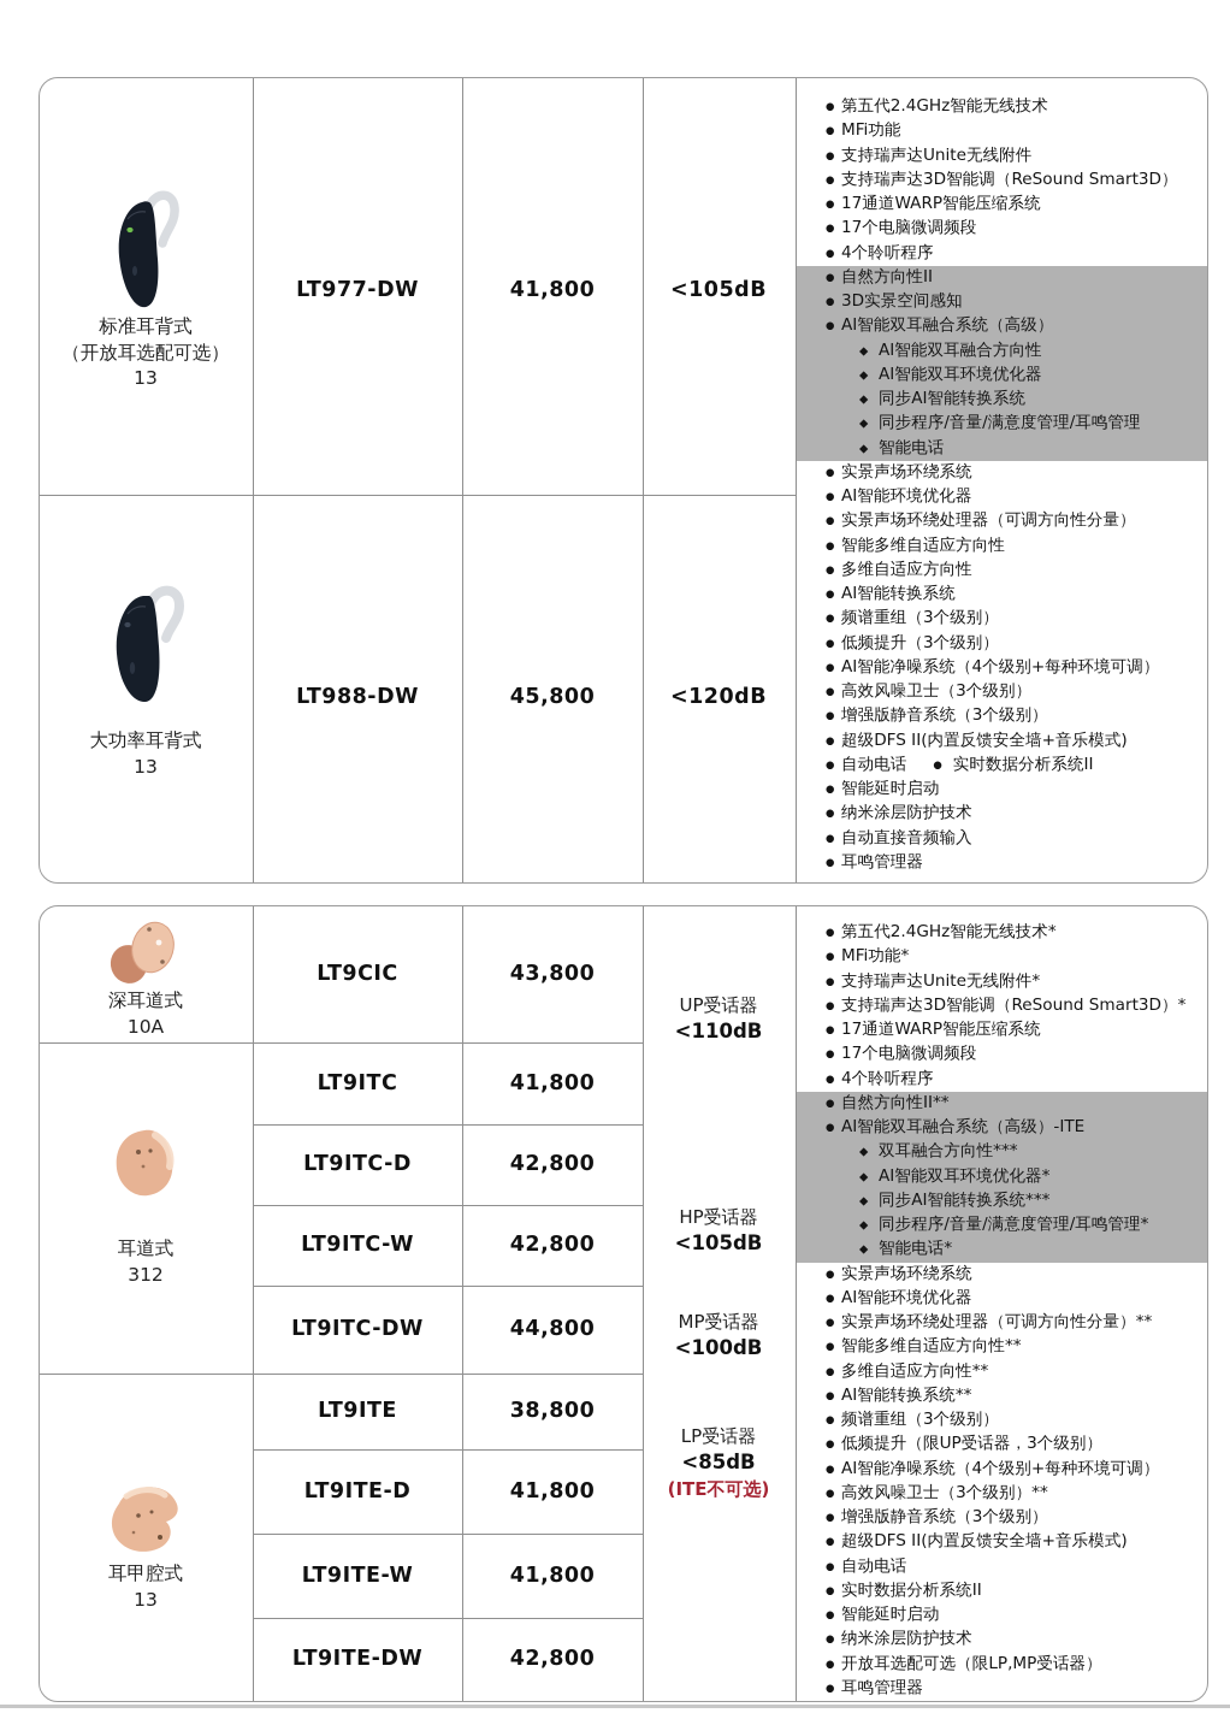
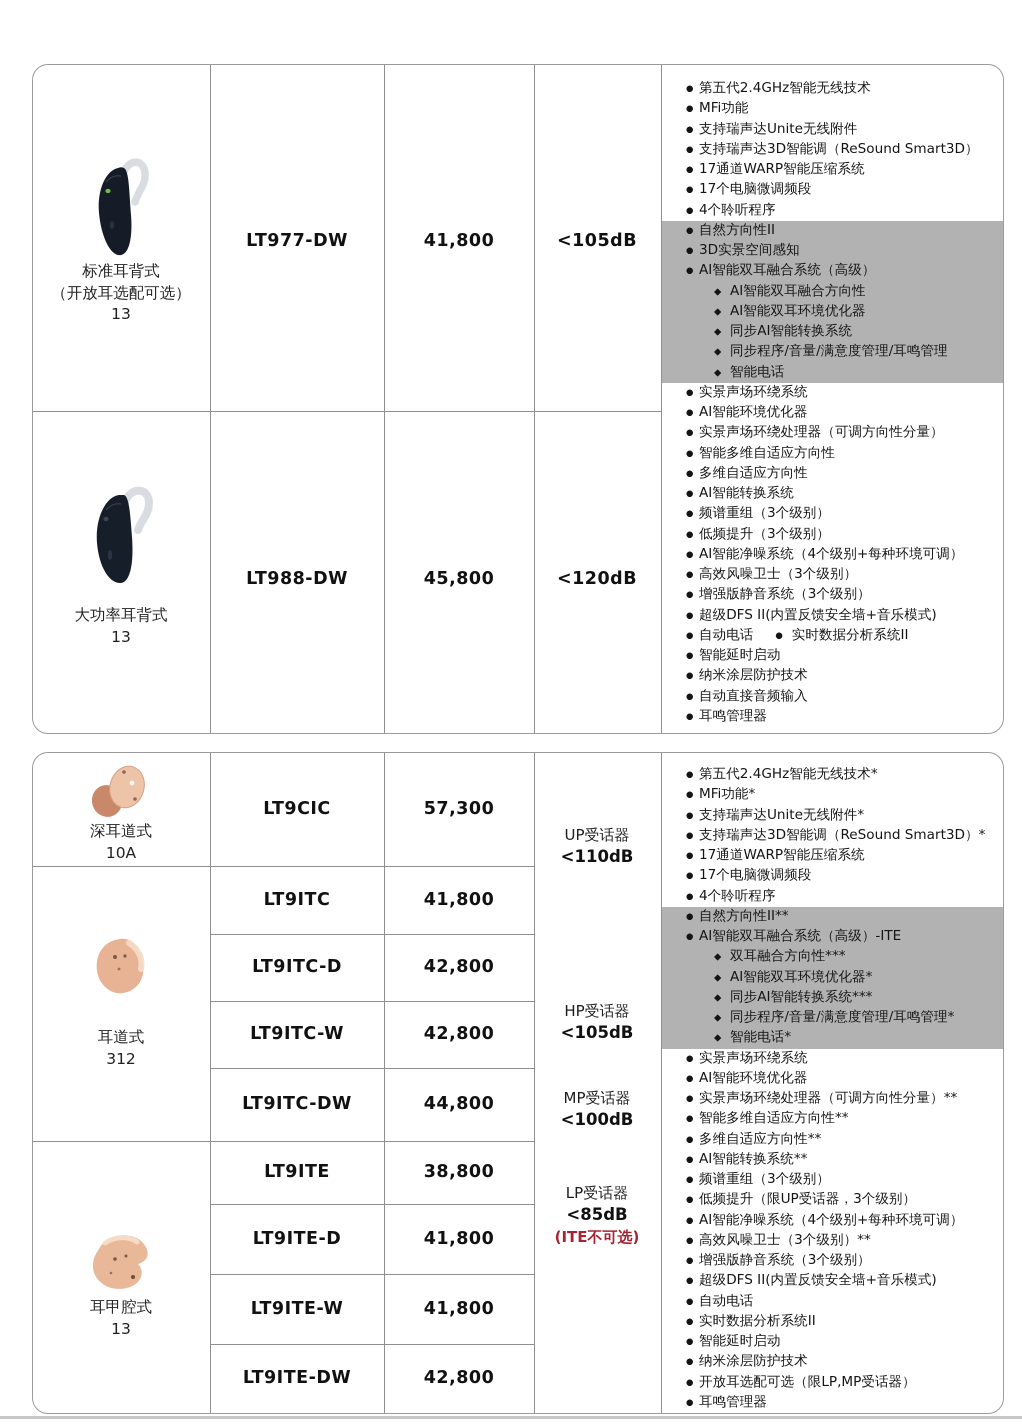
  ●
  第五代2.4GHz智能无线技术
  ●
  MFi功能
  ●
  支持瑞声达Unite无线附件
  ●
  支持瑞声达3D智能调（ReSound Smart3D）
  ●
  17通道WARP智能压缩系统
  ●
  17个电脑微调频段
  ●
  4个聆听程序
  ●
  自然方向性II
  ●
  3D实景空间感知
  ●
  AI智能双耳融合系统（高级）
  ◆
  AI智能双耳融合方向性
  ◆
  AI智能双耳环境优化器
  ◆
  同步AI智能转换系统
  ◆
  同步程序/音量/满意度管理/耳鸣管理
  ◆
  智能电话
  ●
  实景声场环绕系统
  ●
  AI智能环境优化器
  ●
  实景声场环绕处理器（可调方向性分量）
  ●
  智能多维自适应方向性
  ●
  多维自适应方向性
  ●
  AI智能转换系统
  ●
  频谱重组（3个级别）
  ●
  低频提升（3个级别）
  ●
  AI智能净噪系统（4个级别+每种环境可调）
  ●
  高效风噪卫士（3个级别）
  ●
  增强版静音系统（3个级别）
  ●
  超级DFS II(内置反馈安全墙+音乐模式)
  ●
  自动电话
  ●
  实时数据分析系统II
  ●
  智能延时启动
  ●
  纳米涂层防护技术
  ●
  自动直接音频输入
  ●
  耳鸣管理器
  标准耳背式
  （开放耳选配可选）
  13
  大功率耳背式
  13
  LT977-DW
  41,800
  <105dB
  LT988-DW
  45,800
  <120dB
  ●
  第五代2.4GHz智能无线技术*
  ●
  MFi功能*
  ●
  支持瑞声达Unite无线附件*
  ●
  支持瑞声达3D智能调（ReSound Smart3D）*
  ●
  17通道WARP智能压缩系统
  ●
  17个电脑微调频段
  ●
  4个聆听程序
  ●
  自然方向性II**
  ●
  AI智能双耳融合系统（高级）-ITE
  ◆
  双耳融合方向性***
  ◆
  AI智能双耳环境优化器*
  ◆
  同步AI智能转换系统***
  ◆
  同步程序/音量/满意度管理/耳鸣管理*
  ◆
  智能电话*
  ●
  实景声场环绕系统
  ●
  AI智能环境优化器
  ●
  实景声场环绕处理器（可调方向性分量）**
  ●
  智能多维自适应方向性**
  ●
  多维自适应方向性**
  ●
  AI智能转换系统**
  ●
  频谱重组（3个级别）
  ●
  低频提升（限UP受话器，3个级别）
  ●
  AI智能净噪系统（4个级别+每种环境可调）
  ●
  高效风噪卫士（3个级别）**
  ●
  增强版静音系统（3个级别）
  ●
  超级DFS II(内置反馈安全墙+音乐模式)
  ●
  自动电话
  ●
  实时数据分析系统II
  ●
  智能延时启动
  ●
  纳米涂层防护技术
  ●
  开放耳选配可选（限LP,MP受话器）
  ●
  耳鸣管理器
  深耳道式
  10A
  耳道式
  312
  耳甲腔式
  13
  LT9CIC
- 43,800
+ 57,300
  LT9ITC
  41,800
  LT9ITC-D
  42,800
  LT9ITC-W
  42,800
  LT9ITC-DW
  44,800
  LT9ITE
  38,800
  LT9ITE-D
  41,800
  LT9ITE-W
  41,800
  LT9ITE-DW
  42,800
  UP受话器
  <110dB
  HP受话器
  <105dB
  MP受话器
  <100dB
  LP受话器
  <85dB
  (ITE不可选)
